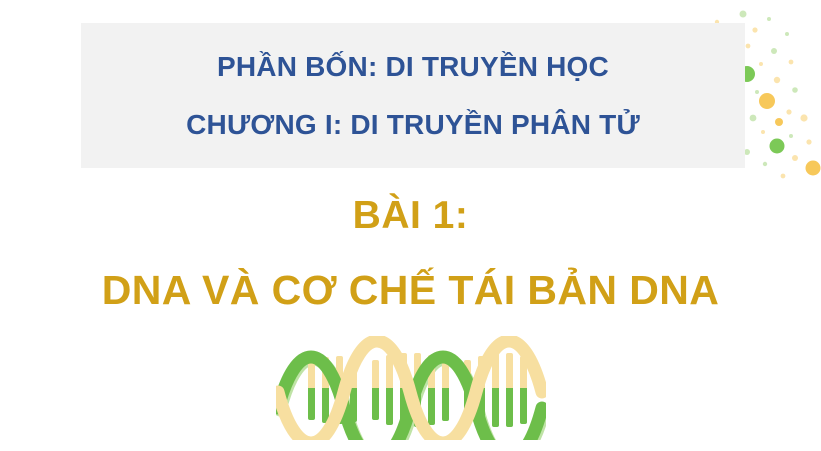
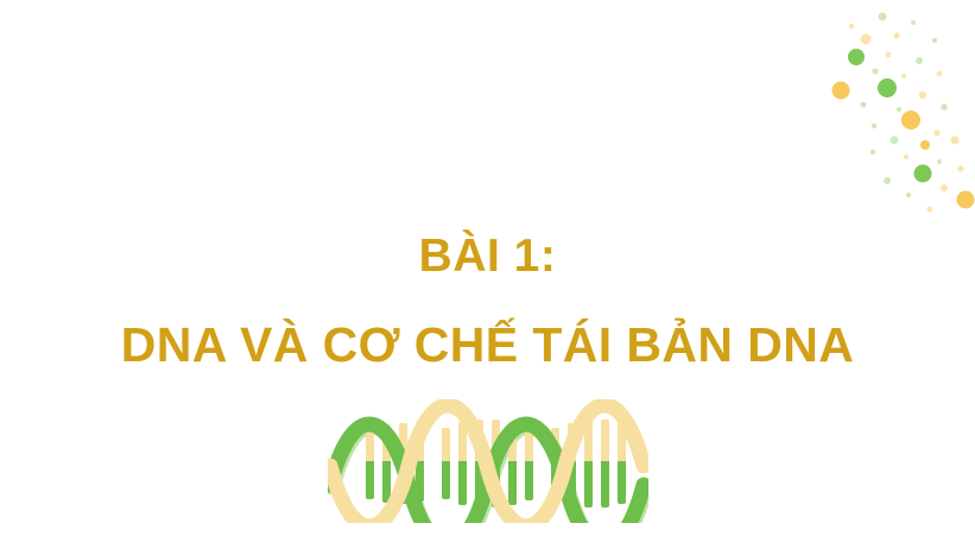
- PHẦN BỐN: DI TRUYỀN HỌC
- CHƯƠNG I: DI TRUYỀN PHÂN TỬ
  BÀI 1:
  DNA VÀ CƠ CHẾ TÁI BẢN DNA
